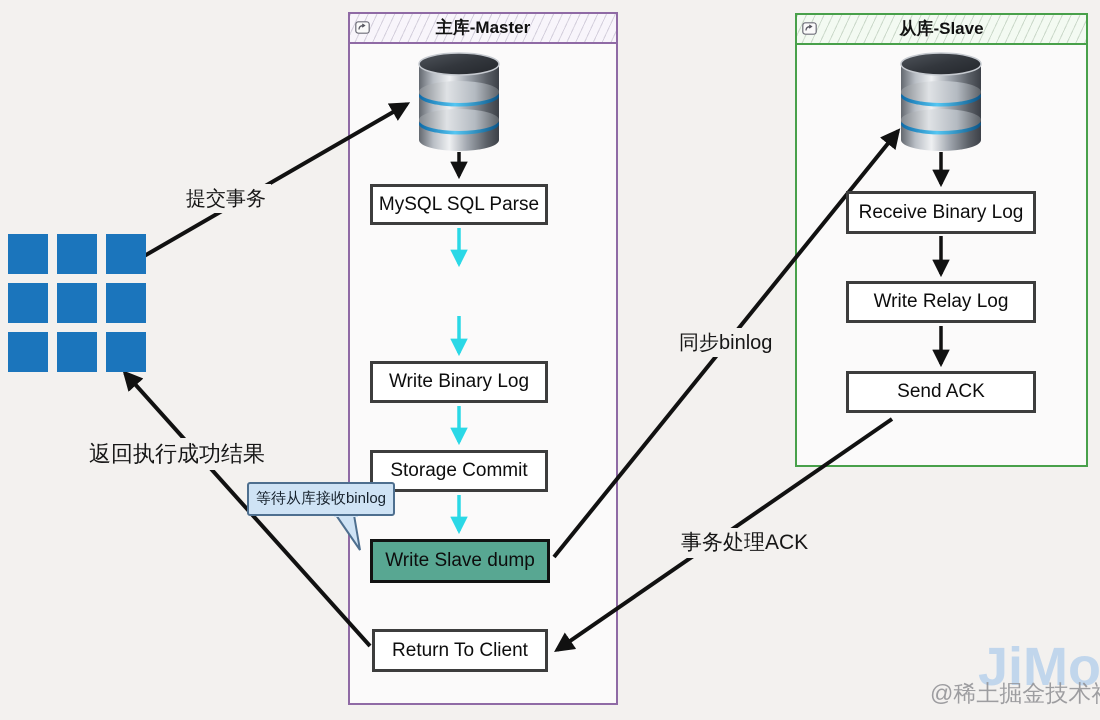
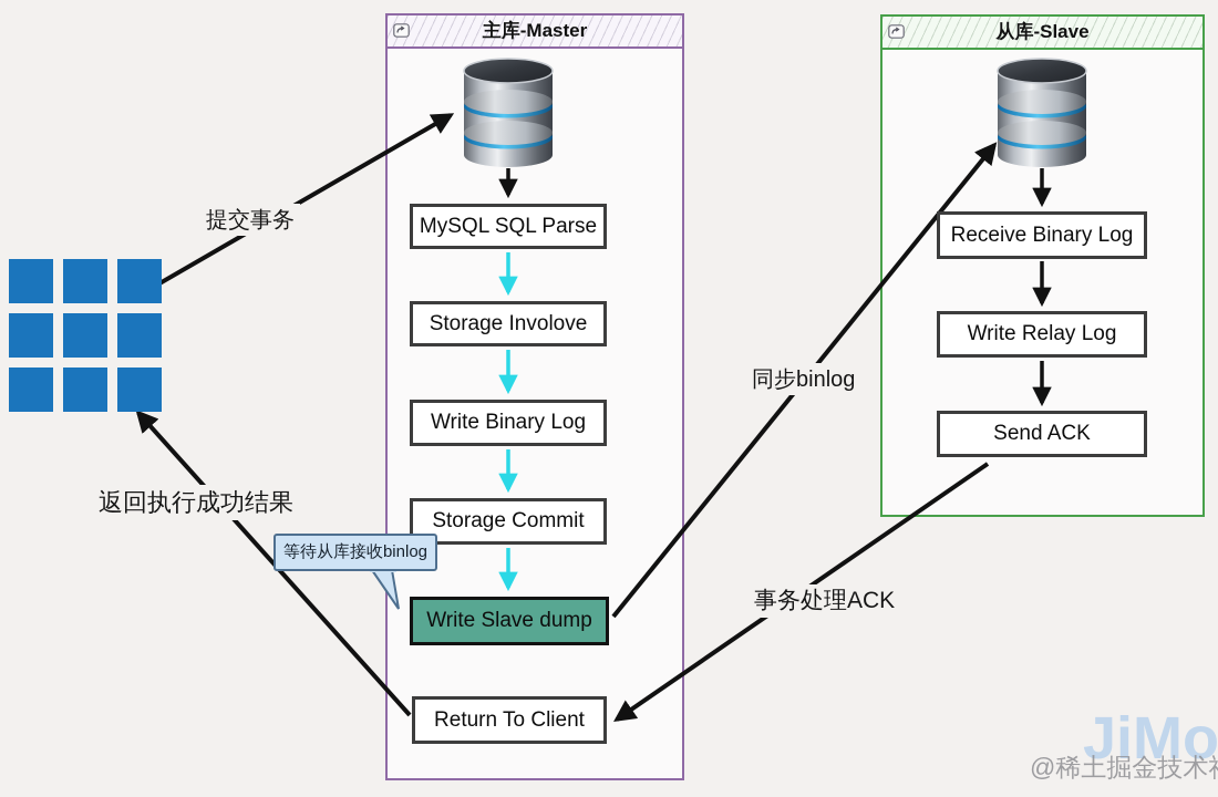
  主库-Master
  从库-Slave
  MySQL SQL Parse
+ Storage Involove
  Write Binary Log
  Storage Commit
  Write Slave dump
  Return To Client
  Receive Binary Log
  Write Relay Log
  Send ACK
  提交事务
  返回执行成功结果
  同步binlog
  事务处理ACK
  等待从库接收binlog
  @稀土掘金技术
